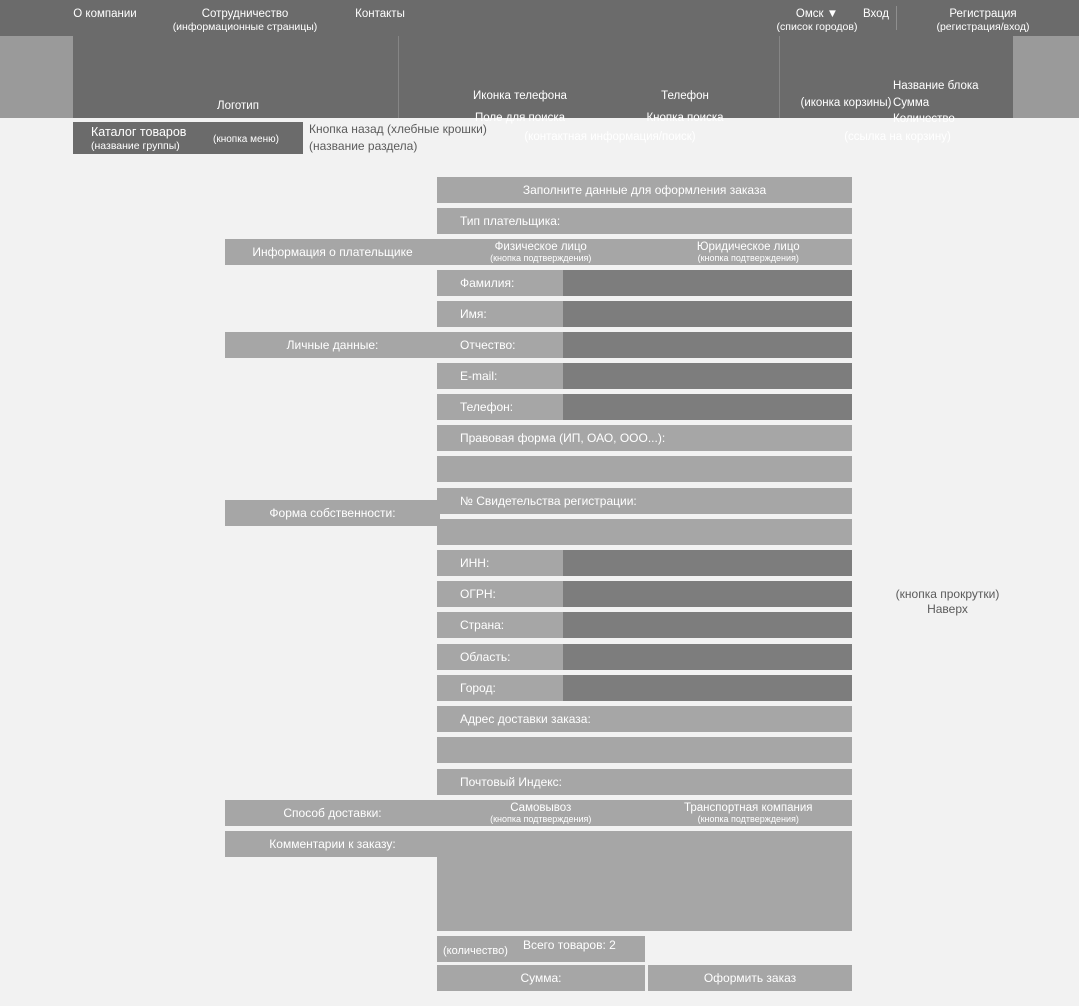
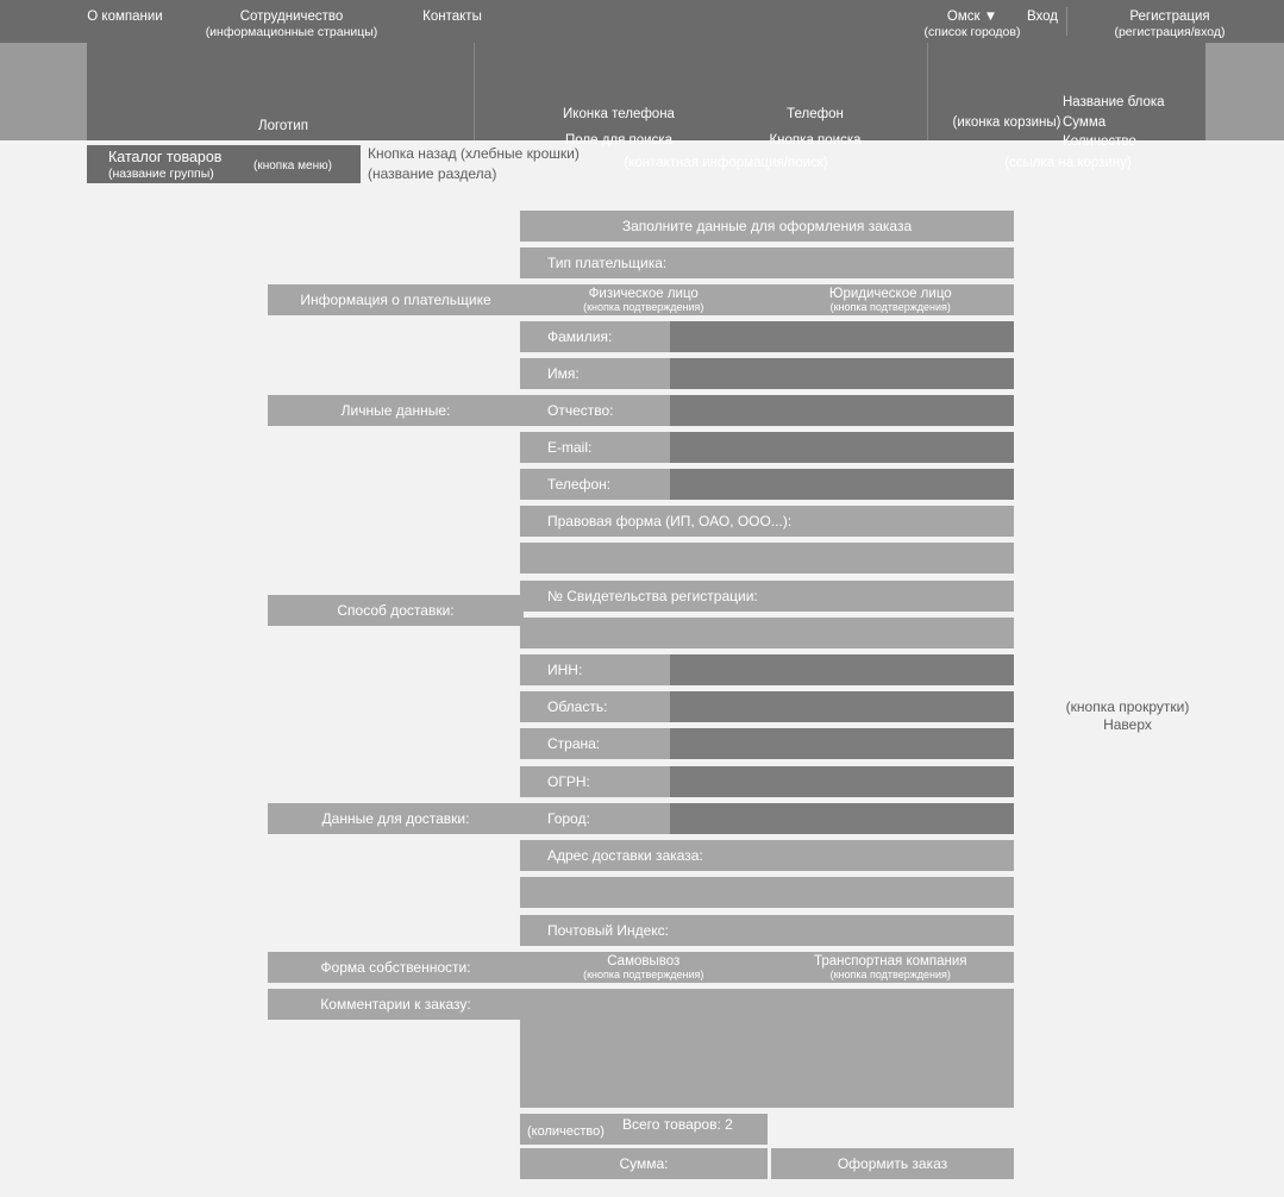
  О компании
  Сотрудничество
  (информационные страницы)
  Контакты
  Омск ▼
  (список городов)
  Вход
  Регистрация
  (регистрация/вход)
  Логотип
  Иконка телефона
  Телефон
  Поле для поиска
  Кнопка поиска
  (иконка корзины)
  Название блока
  Сумма
  Количество
  Каталог товаров
  (название группы)
  (кнопка меню)
  Кнопка назад (хлебные крошки)
  (название раздела)
  Заполните данные для оформления заказа
  Тип плательщика:
  Информация о плательщике
  Физическое лицо
  (кнопка подтверждения)
  Юридическое лицо
  (кнопка подтверждения)
  Фамилия:
  Имя:
  Личные данные:
  Отчество:
  E-mail:
  Телефон:
  Правовая форма (ИП, ОАО, ООО...):
- Форма собственности:
+ Способ доставки:
  № Свидетельства регистрации:
  ИНН:
- ОГРН:
+ Область:
  Страна:
- Область:
+ ОГРН:
+ Данные для доставки:
  Город:
  Адрес доставки заказа:
  Почтовый Индекс:
- Способ доставки:
+ Форма собственности:
  Самовывоз
  (кнопка подтверждения)
  Транспортная компания
  (кнопка подтверждения)
  Комментарии к заказу:
  (количество)
  Всего товаров: 2
  Сумма:
  Оформить заказ
  (кнопка прокрутки)
  Наверх
